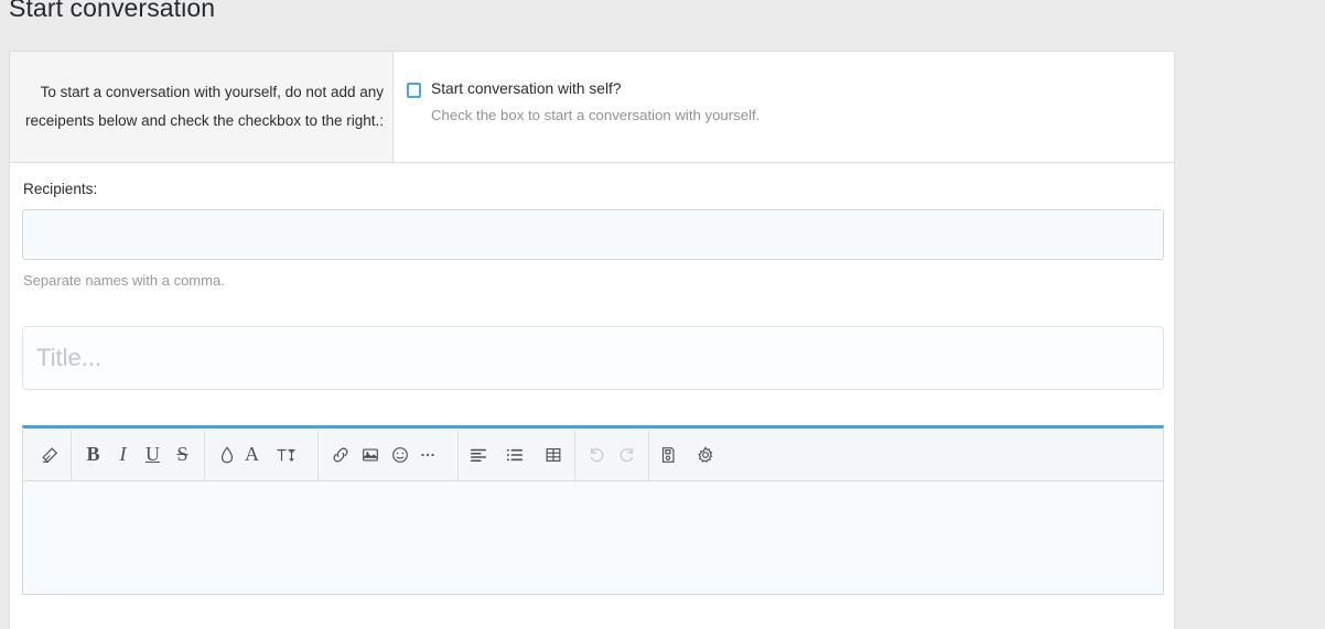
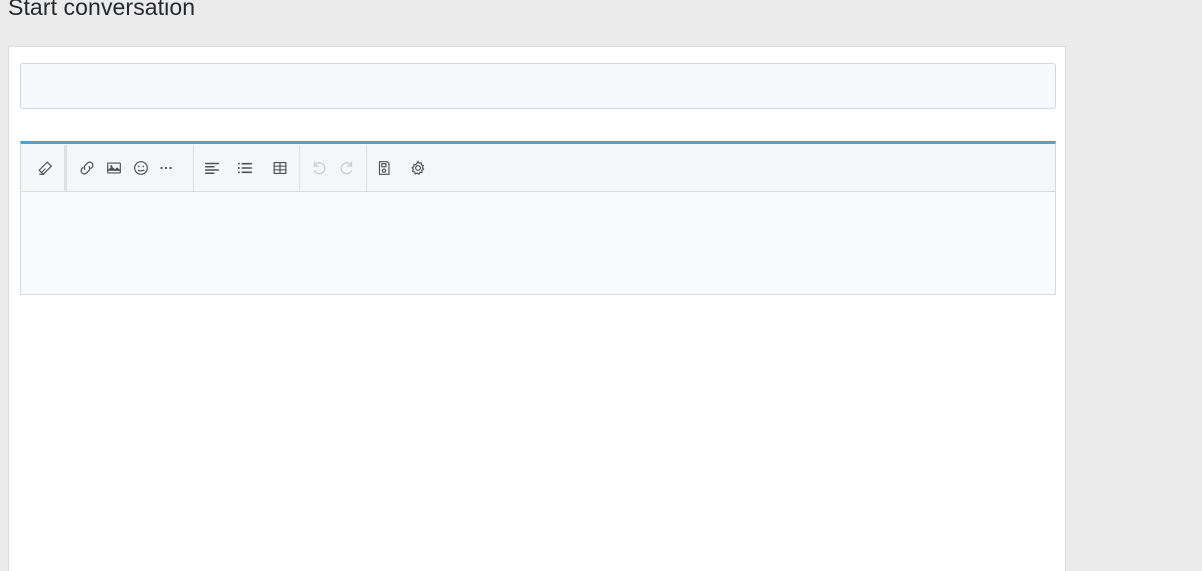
  Start conversation
- To start a conversation with yourself, do not add any receipents below and check the checkbox to the right.:
- Start conversation with self?
- Check the box to start a conversation with yourself.
- Recipients:
- Separate names with a comma.
- Title...
- B
- I
- U
- S
- A
